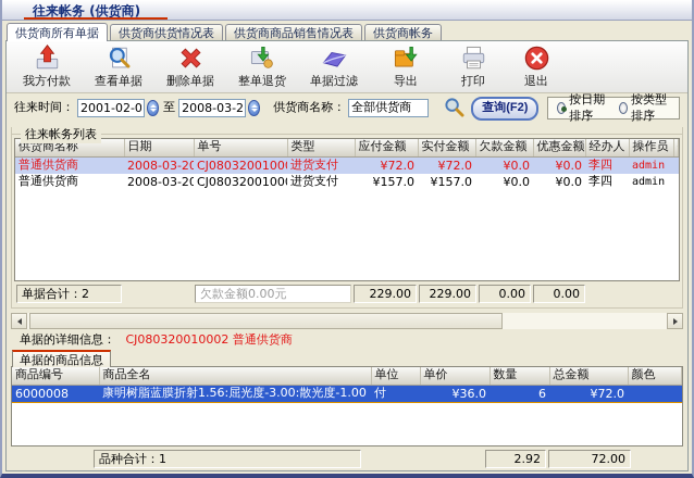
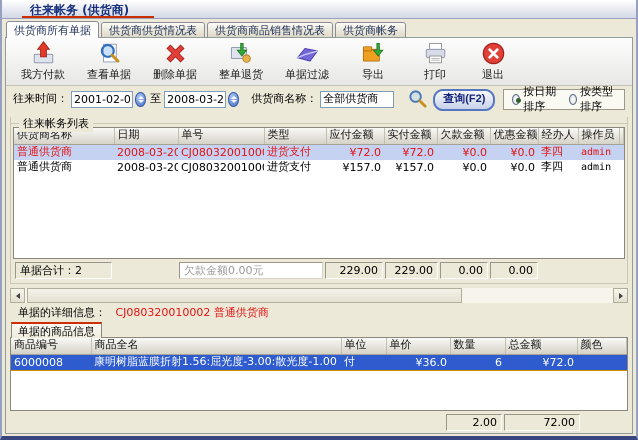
  往来帐务 (供货商)
  供货商所有单据
  供货商供货情况表
  供货商商品销售情况表
  供货商帐务
  我方付款
  查看单据
  删除单据
  整单退货
  单据过滤
  导出
  打印
  退出
  往来时间：
  2001-02-0
  至
  2008-03-2
  供货商名称：
  全部供货商
  查询(F2)
  按日期排序
  按类型排序
  往来帐务列表
  供货商名称	日期	单号	类型	应付金额	实付金额	欠款金额	优惠金额	经办人	操作员
  普通供货商	2008-03-20	CJ0803200100	进货支付	¥72.0	¥72.0	¥0.0	¥0.0	李四	admin
  普通供货商	2008-03-20	CJ0803200100	进货支付	¥157.0	¥157.0	¥0.0	¥0.0	李四	admin
  单据合计：2
  欠款金额0.00元
  229.00
  229.00
  0.00
  0.00
  单据的详细信息： CJ080320010002 普通供货商
  单据的商品信息
  商品编号	商品全名	单位	单价	数量	总金额	颜色
  6000008	康明树脂蓝膜折射1.56:屈光度-3.00:散光度-1.00	付	¥36.0	6	¥72.0
- 品种合计：1
- 2.92
+ 2.00
  72.00
